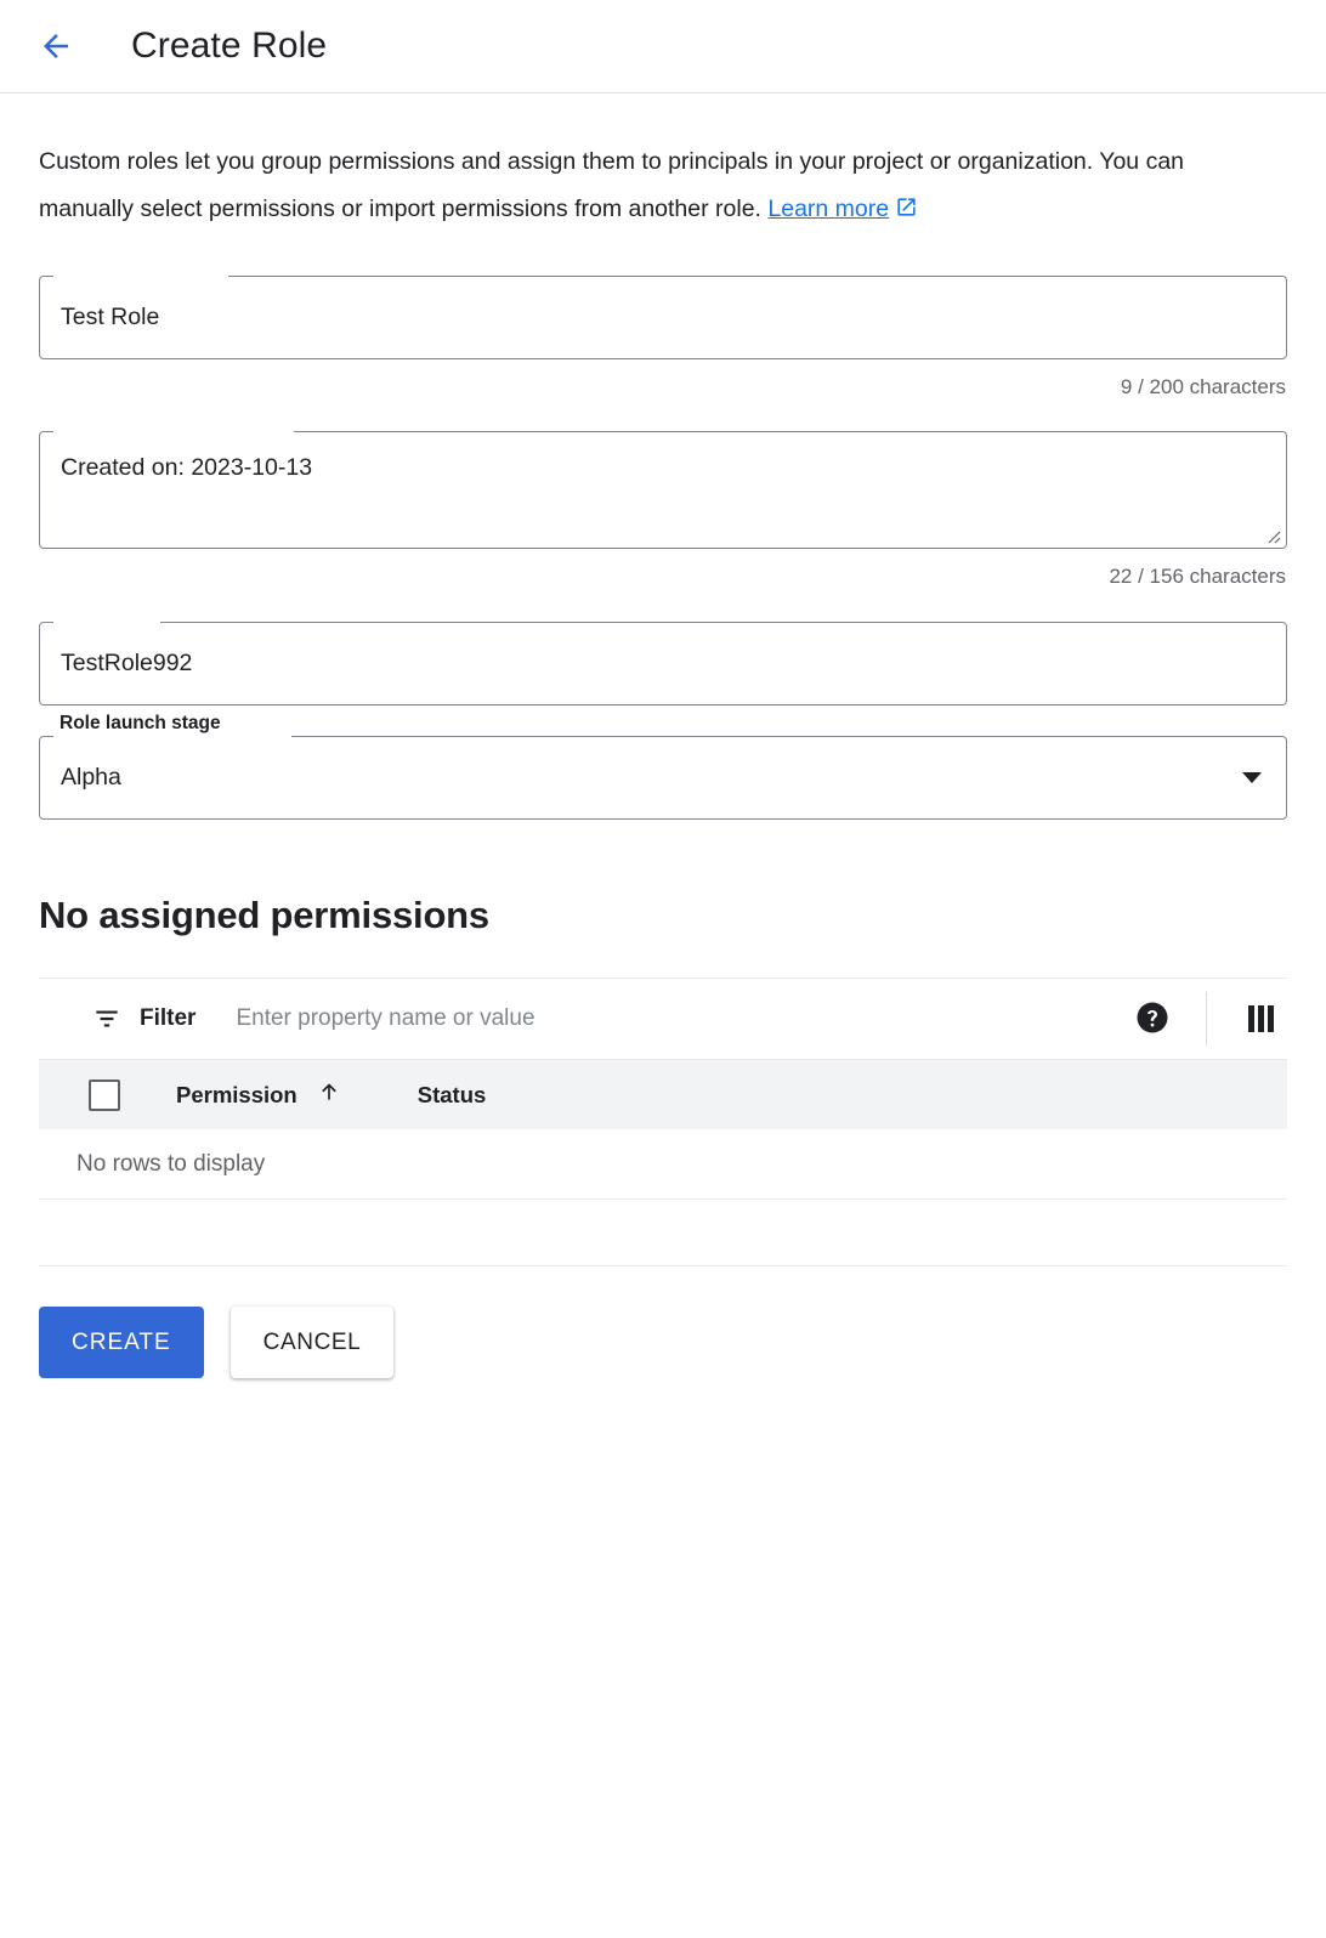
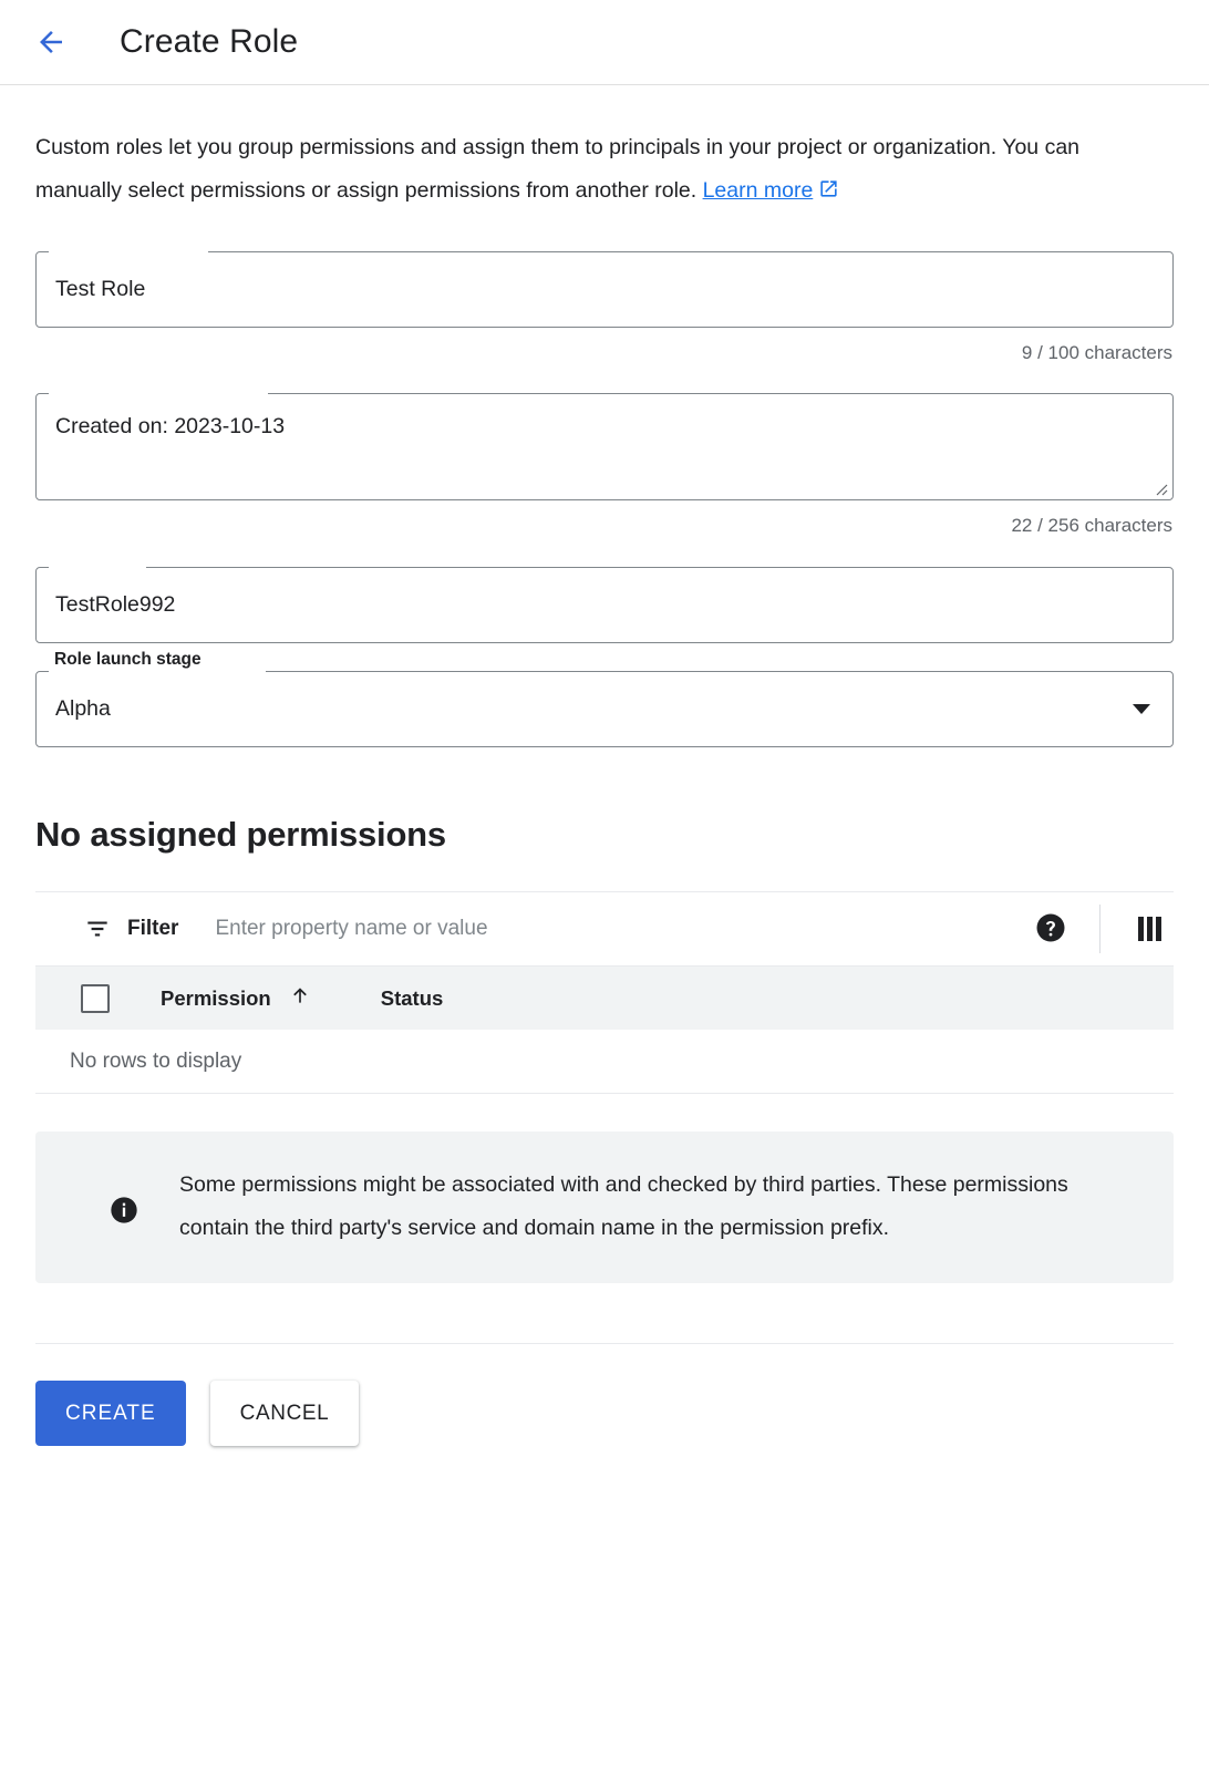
  Create Role
- Custom roles let you group permissions and assign them to principals in your project or organization. You can manually select permissions or import permissions from another role. Learn more
+ Custom roles let you group permissions and assign them to principals in your project or organization. You can manually select permissions or assign permissions from another role. Learn more
  Test Role
- 9 / 200 characters
+ 9 / 100 characters
  Created on: 2023-10-13
- 22 / 156 characters
+ 22 / 256 characters
  TestRole992
  Role launch stage
  Alpha
  No assigned permissions
  Filter
  Enter property name or value
  Permission
  Status
  No rows to display
+ Some permissions might be associated with and checked by third parties. These permissions contain the third party's service and domain name in the permission prefix.
  CREATE
  CANCEL
